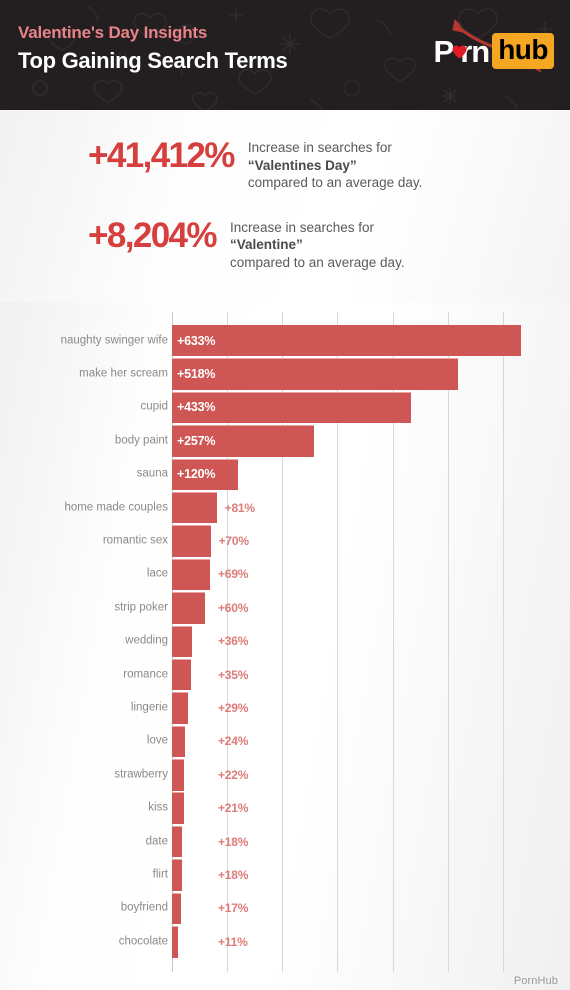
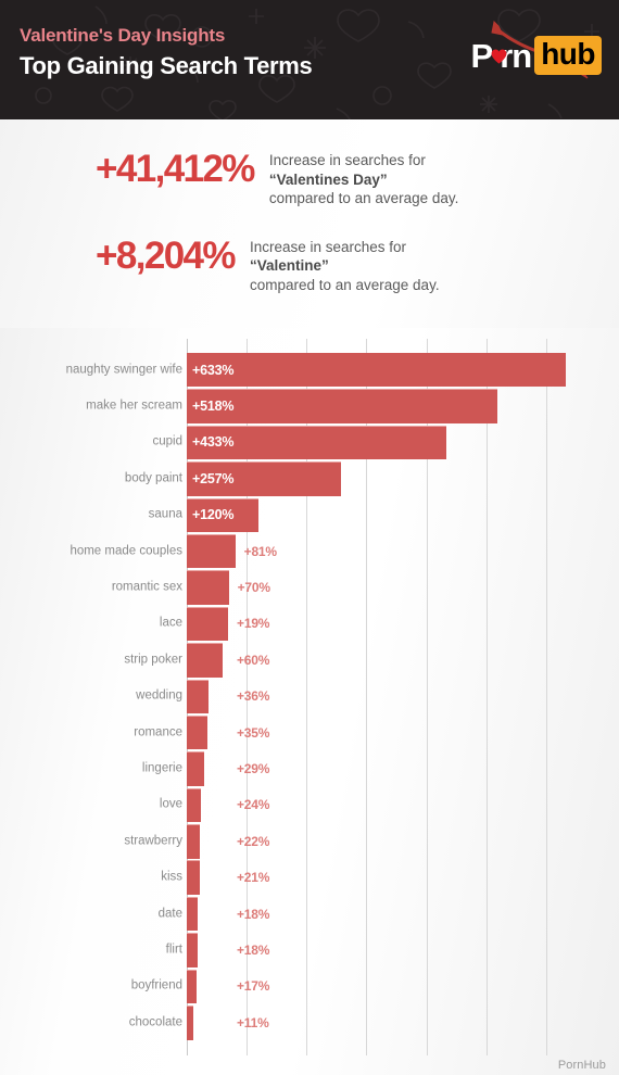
  Valentine's Day Insights
  Top Gaining Search Terms
  P rn
  hub
  +41,412%
  Increase in searches for
  “Valentines Day”
  compared to an average day.
  +8,204%
  Increase in searches for
  “Valentine”
  compared to an average day.
  naughty swinger wife
  +633%
  make her scream
  +518%
  cupid
  +433%
  body paint
  +257%
  sauna
  +120%
  home made couples
  +81%
  romantic sex
  +70%
  lace
- +69%
+ +19%
  strip poker
  +60%
  wedding
  +36%
  romance
  +35%
  lingerie
  +29%
  love
  +24%
  strawberry
  +22%
  kiss
  +21%
  date
  +18%
  flirt
  +18%
  boyfriend
  +17%
  chocolate
  +11%
  PornHub
